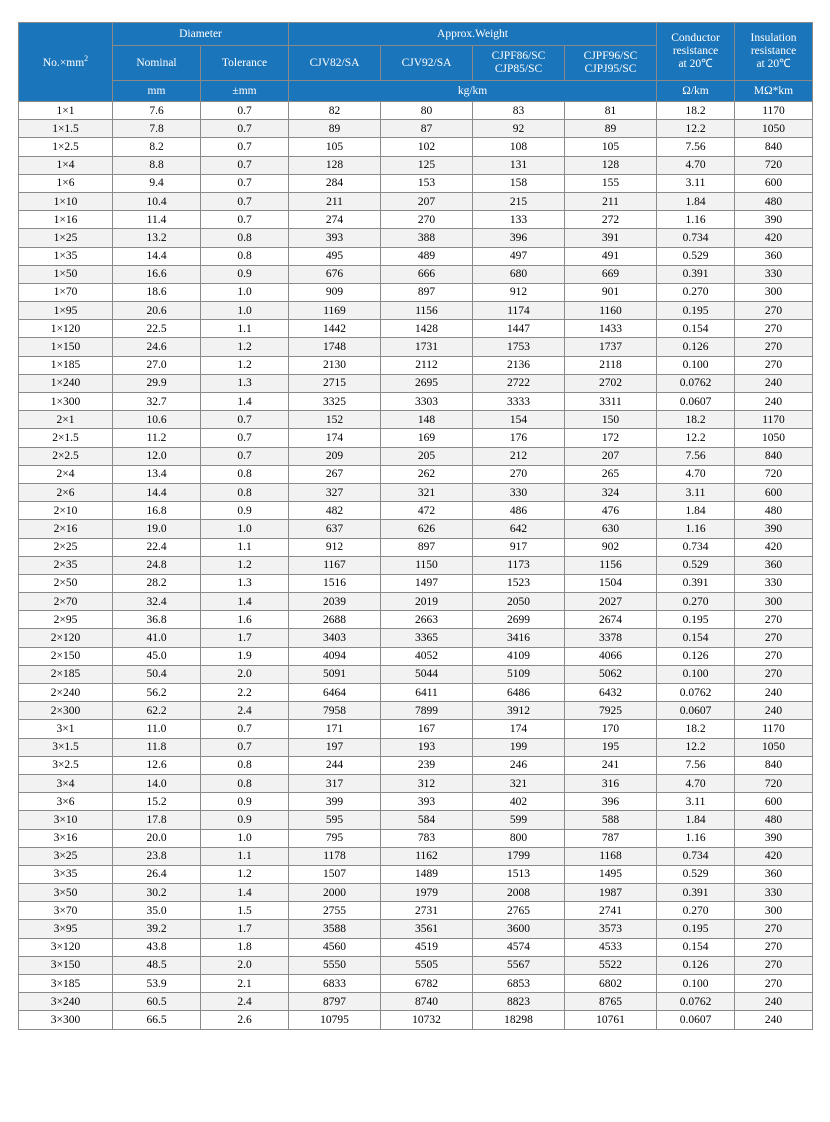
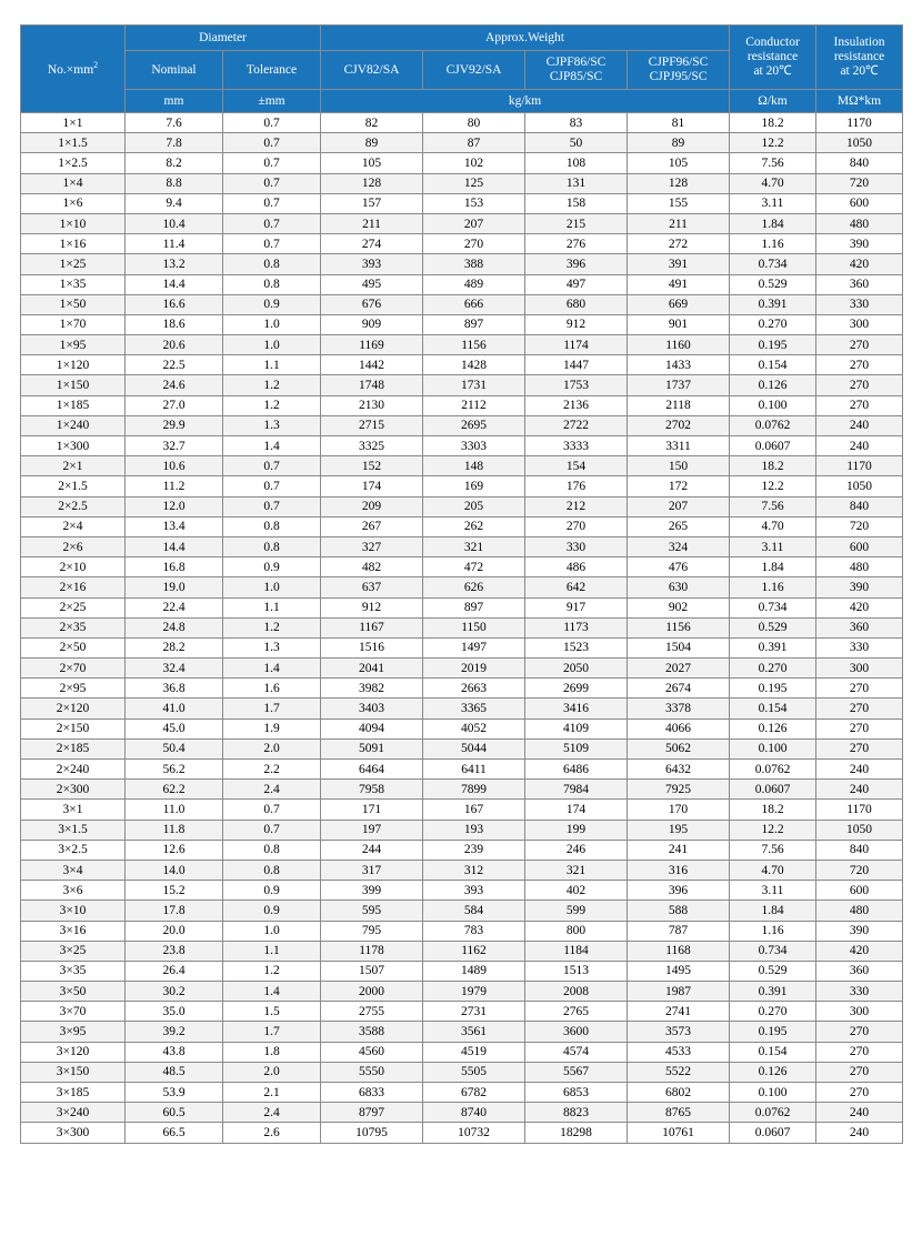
  No.×mm2	Diameter	Approx.Weight	Conductorresistanceat 20℃	Insulationresistanceat 20℃
  Nominal	Tolerance	CJV82/SA	CJV92/SA	CJPF86/SCCJP85/SC	CJPF96/SCCJPJ95/SC
  mm	±mm	kg/km	Ω/km	MΩ*km
  1×1	7.6	0.7	82	80	83	81	18.2	1170
- 1×1.5	7.8	0.7	89	87	92	89	12.2	1050
+ 1×1.5	7.8	0.7	89	87	50	89	12.2	1050
  1×2.5	8.2	0.7	105	102	108	105	7.56	840
  1×4	8.8	0.7	128	125	131	128	4.70	720
- 1×6	9.4	0.7	284	153	158	155	3.11	600
+ 1×6	9.4	0.7	157	153	158	155	3.11	600
  1×10	10.4	0.7	211	207	215	211	1.84	480
- 1×16	11.4	0.7	274	270	133	272	1.16	390
+ 1×16	11.4	0.7	274	270	276	272	1.16	390
  1×25	13.2	0.8	393	388	396	391	0.734	420
  1×35	14.4	0.8	495	489	497	491	0.529	360
  1×50	16.6	0.9	676	666	680	669	0.391	330
  1×70	18.6	1.0	909	897	912	901	0.270	300
  1×95	20.6	1.0	1169	1156	1174	1160	0.195	270
  1×120	22.5	1.1	1442	1428	1447	1433	0.154	270
  1×150	24.6	1.2	1748	1731	1753	1737	0.126	270
  1×185	27.0	1.2	2130	2112	2136	2118	0.100	270
  1×240	29.9	1.3	2715	2695	2722	2702	0.0762	240
  1×300	32.7	1.4	3325	3303	3333	3311	0.0607	240
  2×1	10.6	0.7	152	148	154	150	18.2	1170
  2×1.5	11.2	0.7	174	169	176	172	12.2	1050
  2×2.5	12.0	0.7	209	205	212	207	7.56	840
  2×4	13.4	0.8	267	262	270	265	4.70	720
  2×6	14.4	0.8	327	321	330	324	3.11	600
  2×10	16.8	0.9	482	472	486	476	1.84	480
  2×16	19.0	1.0	637	626	642	630	1.16	390
  2×25	22.4	1.1	912	897	917	902	0.734	420
  2×35	24.8	1.2	1167	1150	1173	1156	0.529	360
  2×50	28.2	1.3	1516	1497	1523	1504	0.391	330
- 2×70	32.4	1.4	2039	2019	2050	2027	0.270	300
+ 2×70	32.4	1.4	2041	2019	2050	2027	0.270	300
- 2×95	36.8	1.6	2688	2663	2699	2674	0.195	270
+ 2×95	36.8	1.6	3982	2663	2699	2674	0.195	270
  2×120	41.0	1.7	3403	3365	3416	3378	0.154	270
  2×150	45.0	1.9	4094	4052	4109	4066	0.126	270
  2×185	50.4	2.0	5091	5044	5109	5062	0.100	270
  2×240	56.2	2.2	6464	6411	6486	6432	0.0762	240
- 2×300	62.2	2.4	7958	7899	3912	7925	0.0607	240
+ 2×300	62.2	2.4	7958	7899	7984	7925	0.0607	240
  3×1	11.0	0.7	171	167	174	170	18.2	1170
  3×1.5	11.8	0.7	197	193	199	195	12.2	1050
  3×2.5	12.6	0.8	244	239	246	241	7.56	840
  3×4	14.0	0.8	317	312	321	316	4.70	720
  3×6	15.2	0.9	399	393	402	396	3.11	600
  3×10	17.8	0.9	595	584	599	588	1.84	480
  3×16	20.0	1.0	795	783	800	787	1.16	390
- 3×25	23.8	1.1	1178	1162	1799	1168	0.734	420
+ 3×25	23.8	1.1	1178	1162	1184	1168	0.734	420
  3×35	26.4	1.2	1507	1489	1513	1495	0.529	360
  3×50	30.2	1.4	2000	1979	2008	1987	0.391	330
  3×70	35.0	1.5	2755	2731	2765	2741	0.270	300
  3×95	39.2	1.7	3588	3561	3600	3573	0.195	270
  3×120	43.8	1.8	4560	4519	4574	4533	0.154	270
  3×150	48.5	2.0	5550	5505	5567	5522	0.126	270
  3×185	53.9	2.1	6833	6782	6853	6802	0.100	270
  3×240	60.5	2.4	8797	8740	8823	8765	0.0762	240
  3×300	66.5	2.6	10795	10732	18298	10761	0.0607	240
